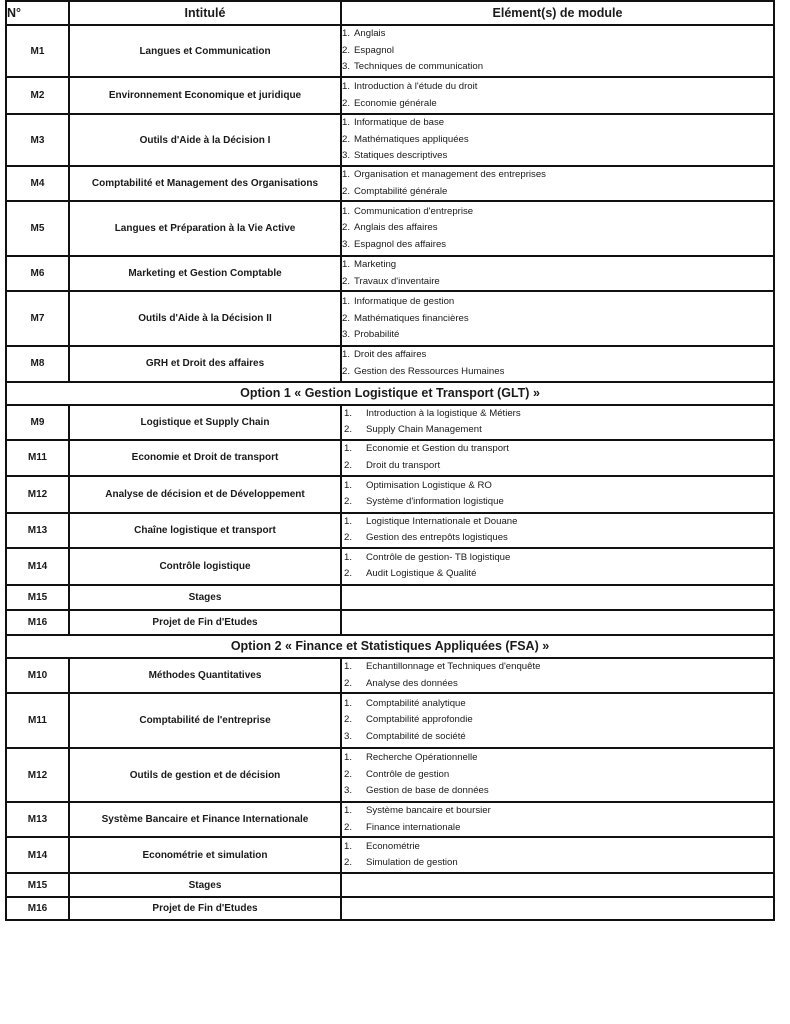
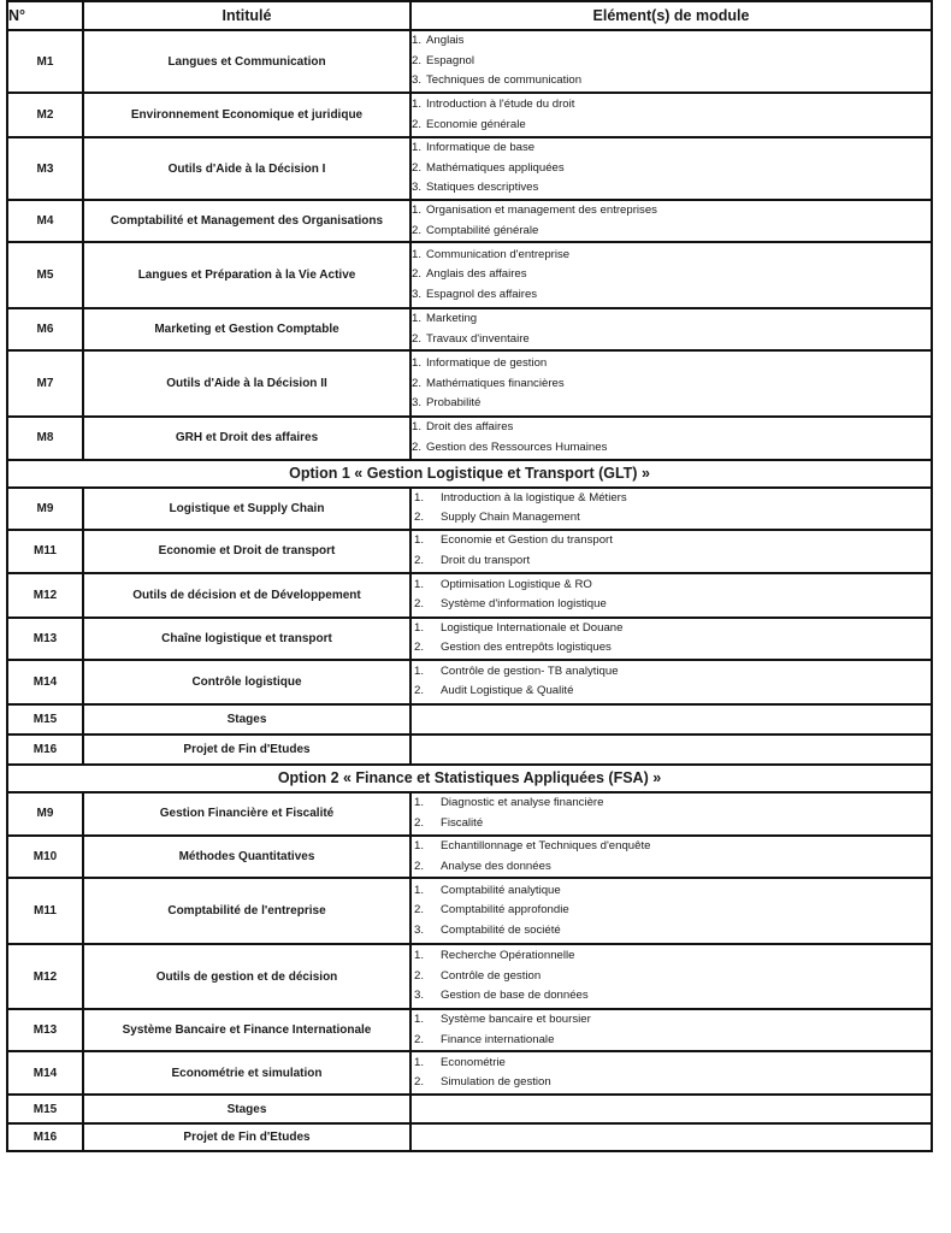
  N°	Intitulé	Elément(s) de module
  M1	Langues et Communication	1. Anglais2. Espagnol3. Techniques de communication
  M2	Environnement Economique et juridique	1. Introduction à l'étude du droit2. Economie générale
  M3	Outils d'Aide à la Décision I	1. Informatique de base2. Mathématiques appliquées3. Statiques descriptives
  M4	Comptabilité et Management des Organisations	1. Organisation et management des entreprises2. Comptabilité générale
  M5	Langues et Préparation à la Vie Active	1. Communication d'entreprise2. Anglais des affaires3. Espagnol des affaires
  M6	Marketing et Gestion Comptable	1. Marketing2. Travaux d'inventaire
  M7	Outils d'Aide à la Décision II	1. Informatique de gestion2. Mathématiques financières3. Probabilité
  M8	GRH et Droit des affaires	1. Droit des affaires2. Gestion des Ressources Humaines
  Option 1 « Gestion Logistique et Transport (GLT) »
  M9	Logistique et Supply Chain	1. Introduction à la logistique & Métiers2. Supply Chain Management
  M11	Economie et Droit de transport	1. Economie et Gestion du transport2. Droit du transport
- M12	Analyse de décision et de Développement	1. Optimisation Logistique & RO2. Système d'information logistique
+ M12	Outils de décision et de Développement	1. Optimisation Logistique & RO2. Système d'information logistique
  M13	Chaîne logistique et transport	1. Logistique Internationale et Douane2. Gestion des entrepôts logistiques
- M14	Contrôle logistique	1. Contrôle de gestion- TB logistique2. Audit Logistique & Qualité
+ M14	Contrôle logistique	1. Contrôle de gestion- TB analytique2. Audit Logistique & Qualité
  M15	Stages
  M16	Projet de Fin d'Etudes
  Option 2 « Finance et Statistiques Appliquées (FSA) »
+ M9	Gestion Financière et Fiscalité	1. Diagnostic et analyse financière2. Fiscalité
  M10	Méthodes Quantitatives	1. Echantillonnage et Techniques d'enquête2. Analyse des données
  M11	Comptabilité de l'entreprise	1. Comptabilité analytique2. Comptabilité approfondie3. Comptabilité de société
  M12	Outils de gestion et de décision	1. Recherche Opérationnelle2. Contrôle de gestion3. Gestion de base de données
  M13	Système Bancaire et Finance Internationale	1. Système bancaire et boursier2. Finance internationale
  M14	Econométrie et simulation	1. Econométrie2. Simulation de gestion
  M15	Stages
  M16	Projet de Fin d'Etudes
